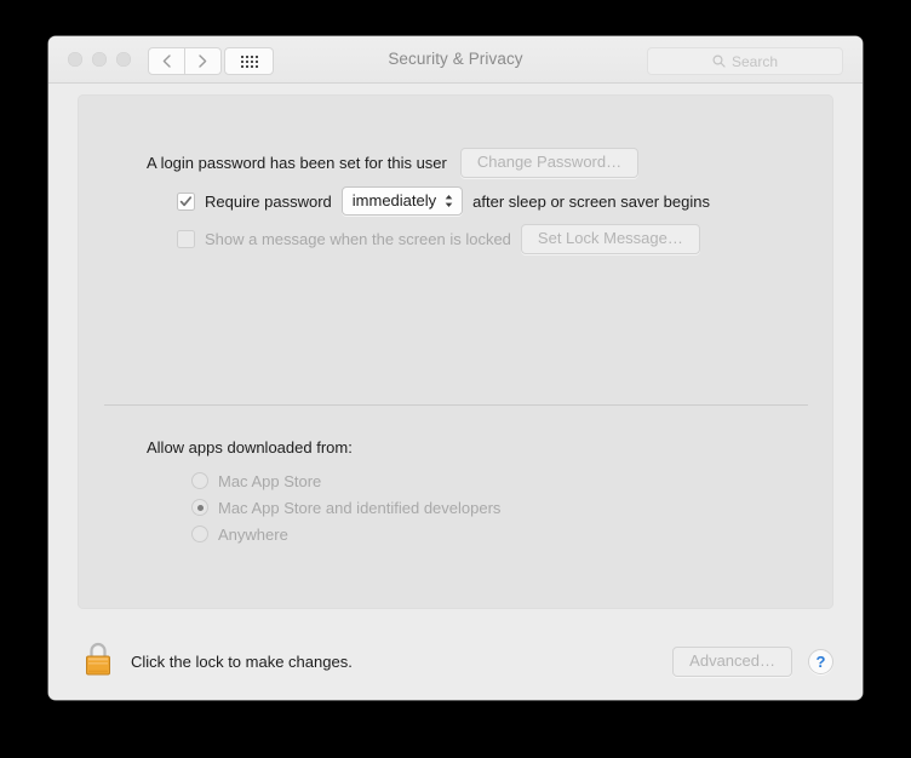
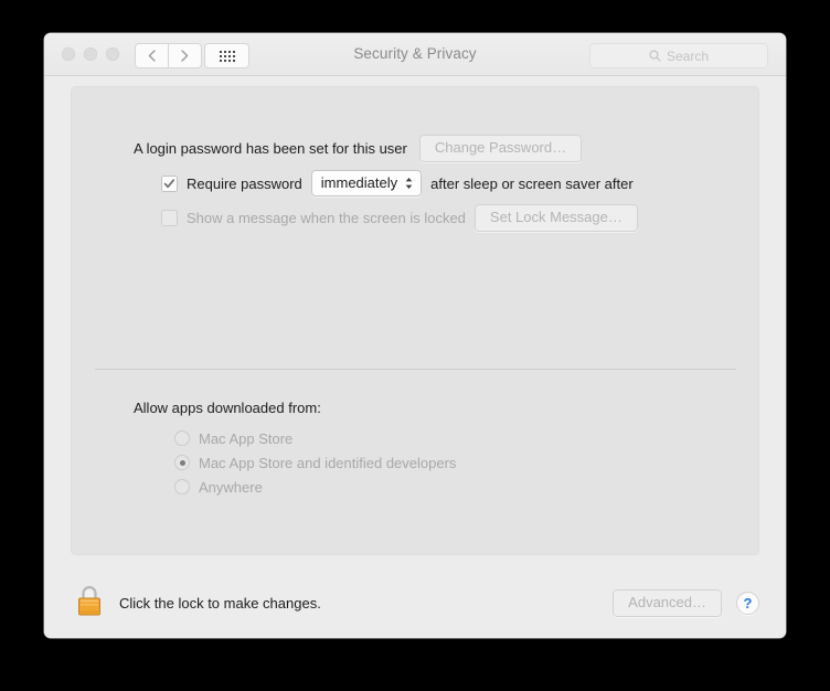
  Security & Privacy
  Search
  A login password has been set for this user
  Change Password…
  Require password
  immediately
- after sleep or screen saver begins
+ after sleep or screen saver after
  Show a message when the screen is locked
  Set Lock Message…
  Allow apps downloaded from:
  Mac App Store
  Mac App Store and identified developers
  Anywhere
  Click the lock to make changes.
  Advanced…
  ?
